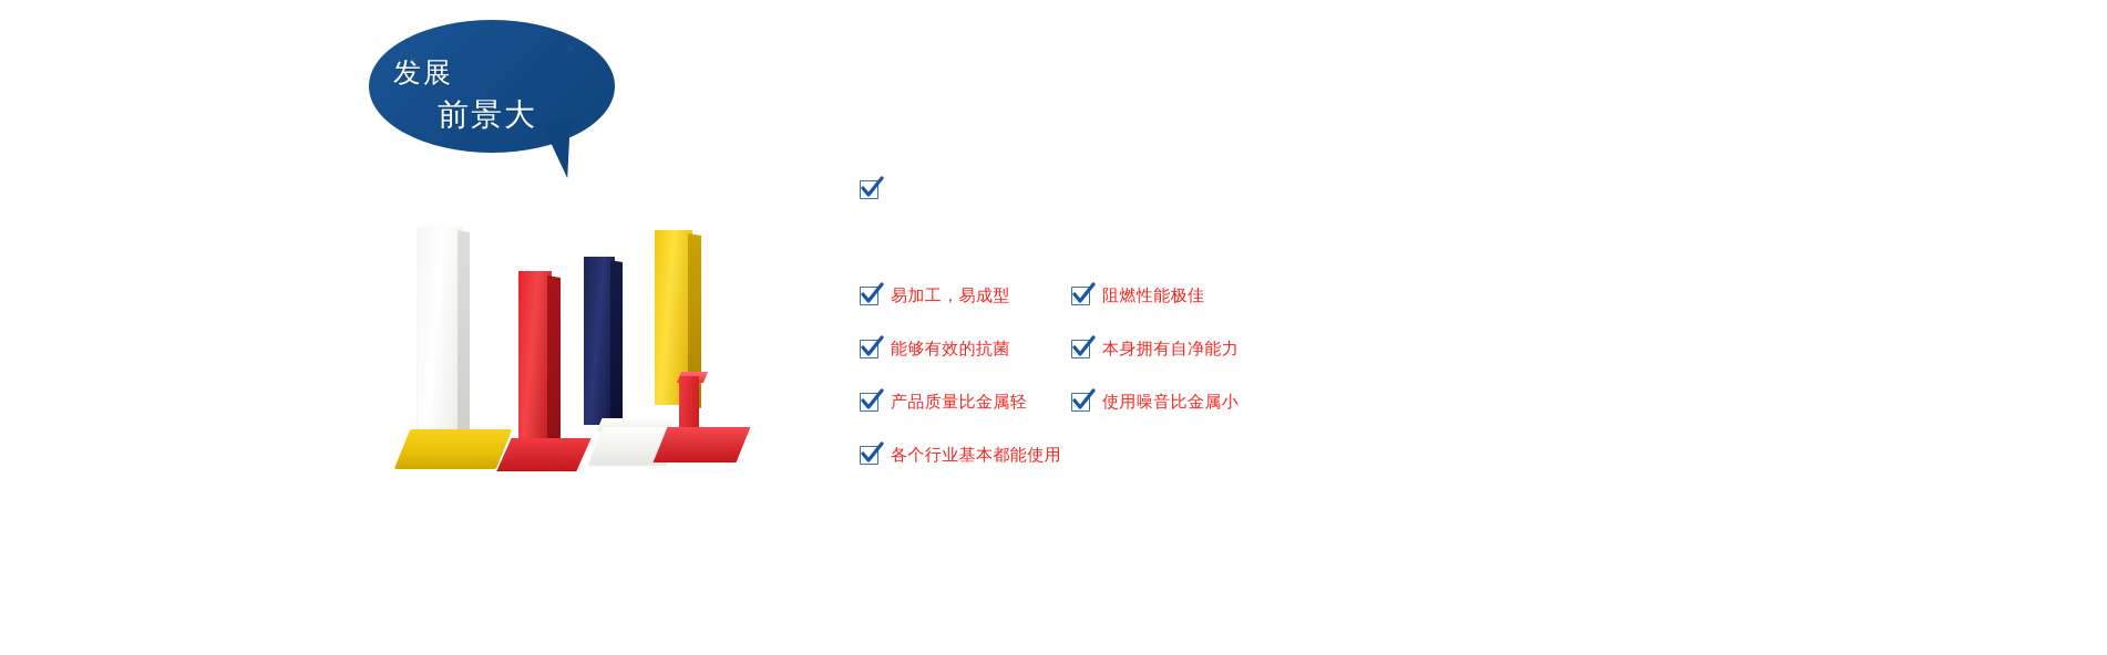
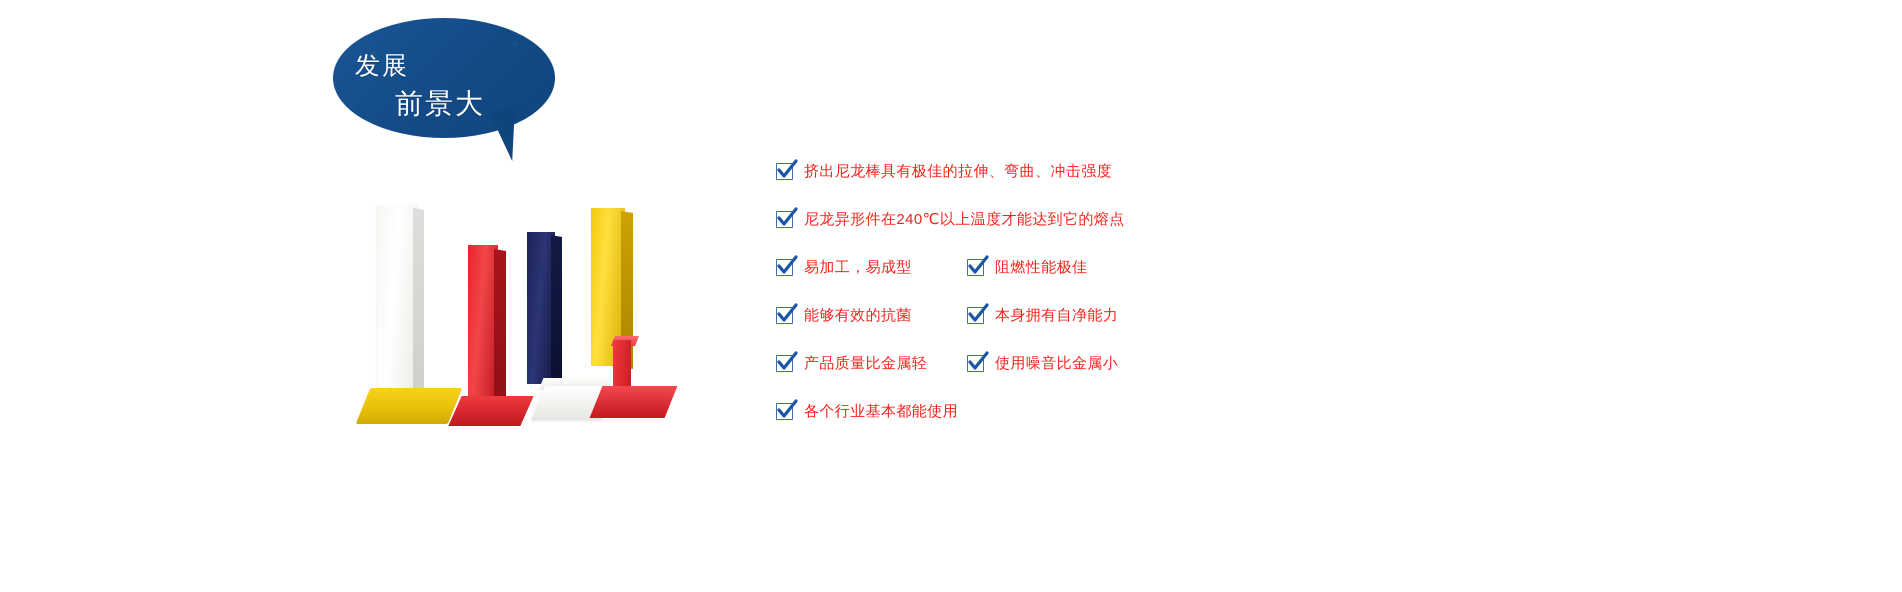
  发展
  前景大
+ 挤出尼龙棒具有极佳的拉伸、弯曲、冲击强度
+ 尼龙异形件在240℃以上温度才能达到它的熔点
  易加工，易成型
  能够有效的抗菌
  产品质量比金属轻
  各个行业基本都能使用
  阻燃性能极佳
  本身拥有自净能力
  使用噪音比金属小
